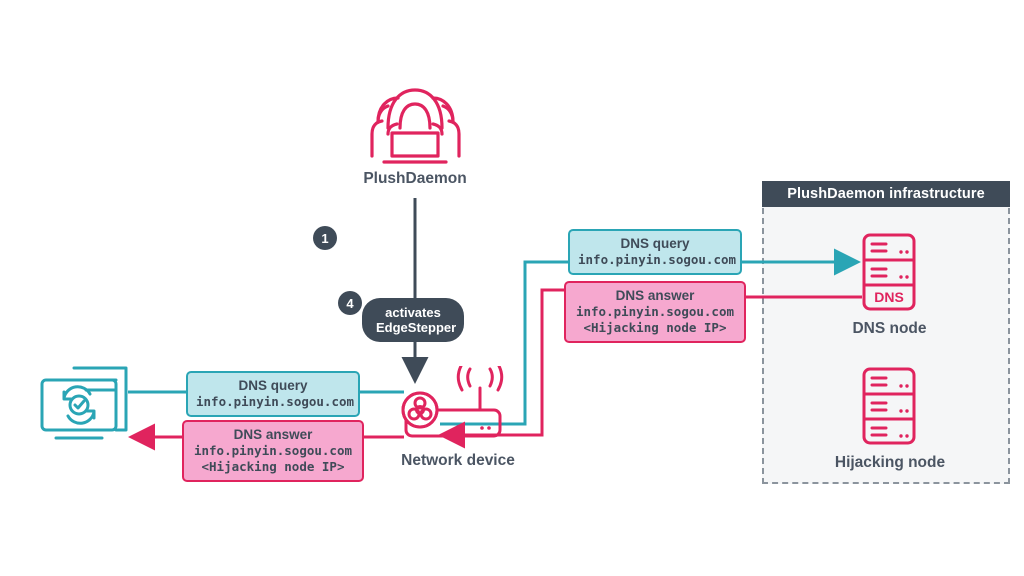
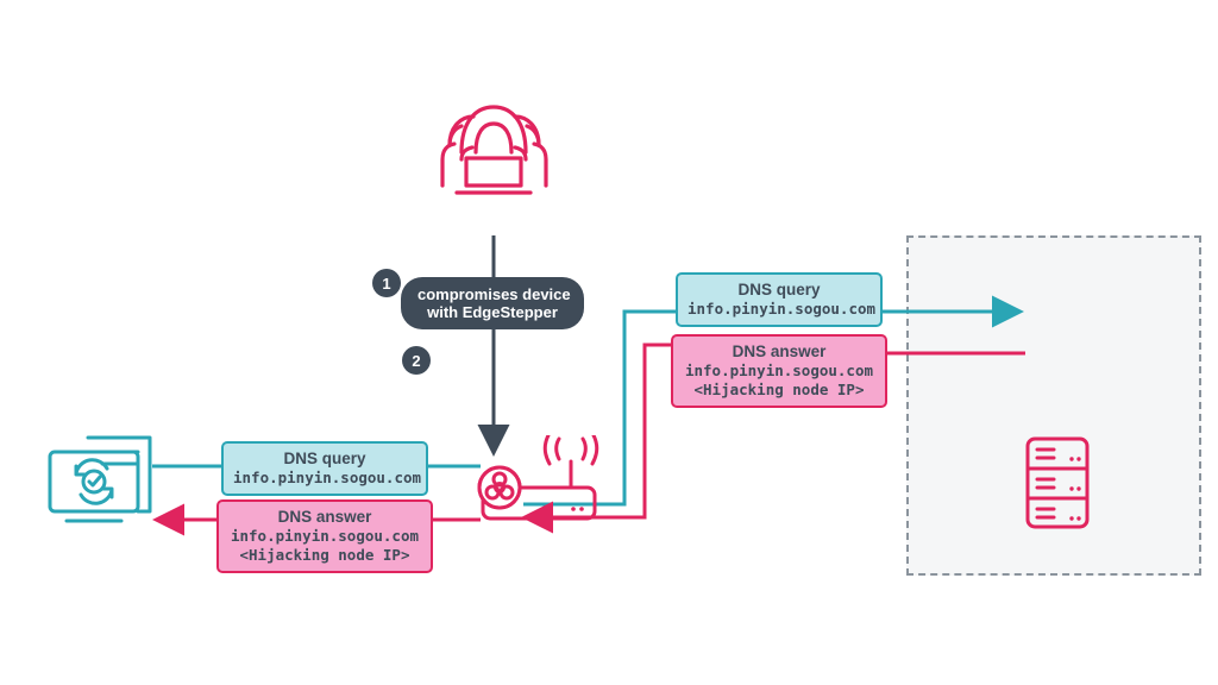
- PlushDaemon infrastructure
- PlushDaemon
  1
+ compromises device
+ with EdgeStepper
- 4
+ 2
- activates
- EdgeStepper
- Network device
- DNS
- DNS node
- Hijacking node
  DNS query
  info.pinyin.sogou.com
  DNS answer
  info.pinyin.sogou.com
  <Hijacking node IP>
  DNS query
  info.pinyin.sogou.com
  DNS answer
  info.pinyin.sogou.com
  <Hijacking node IP>
